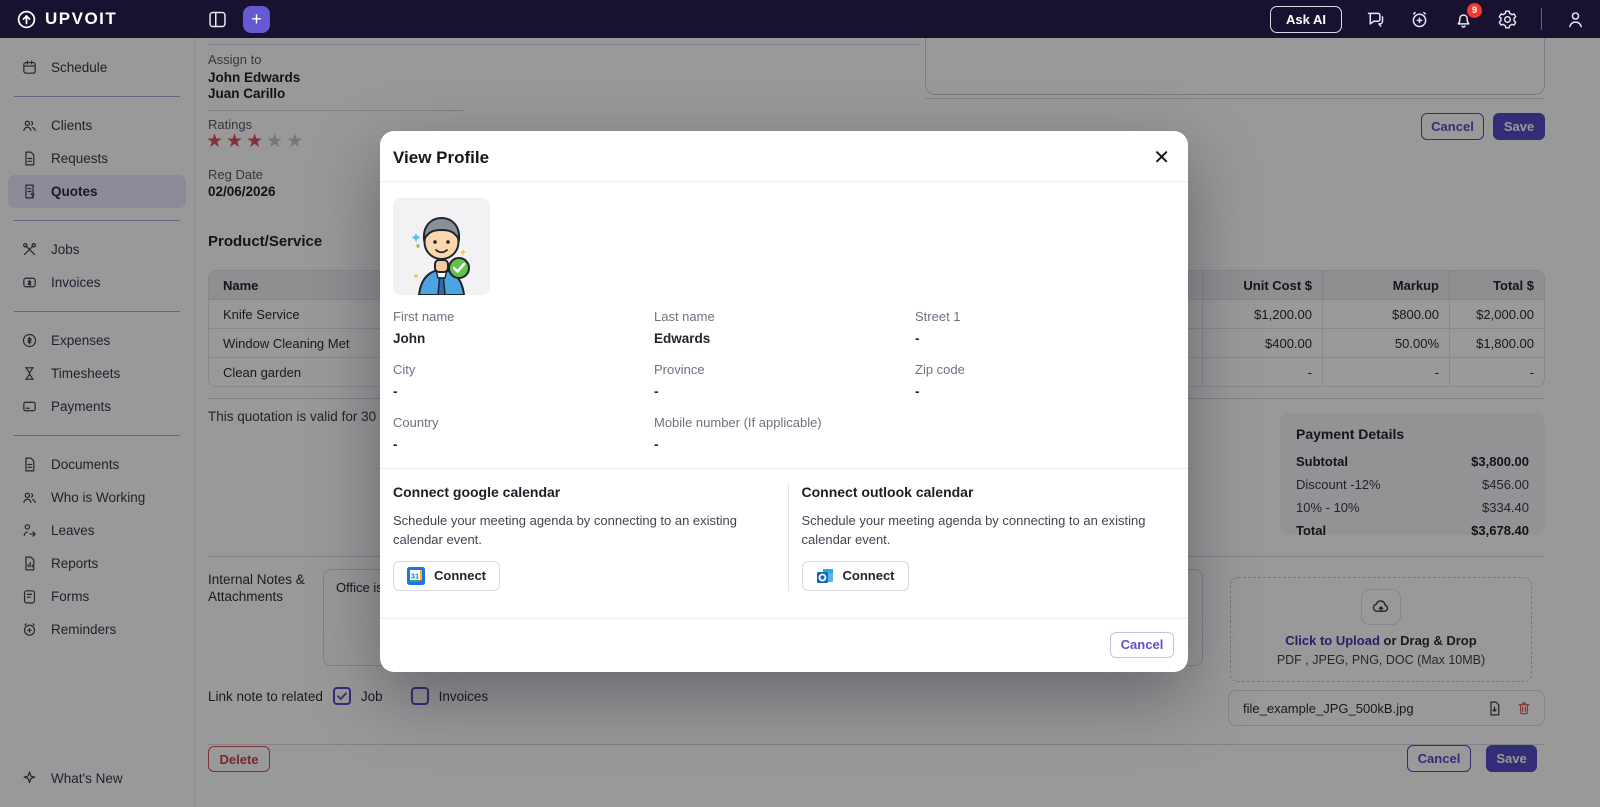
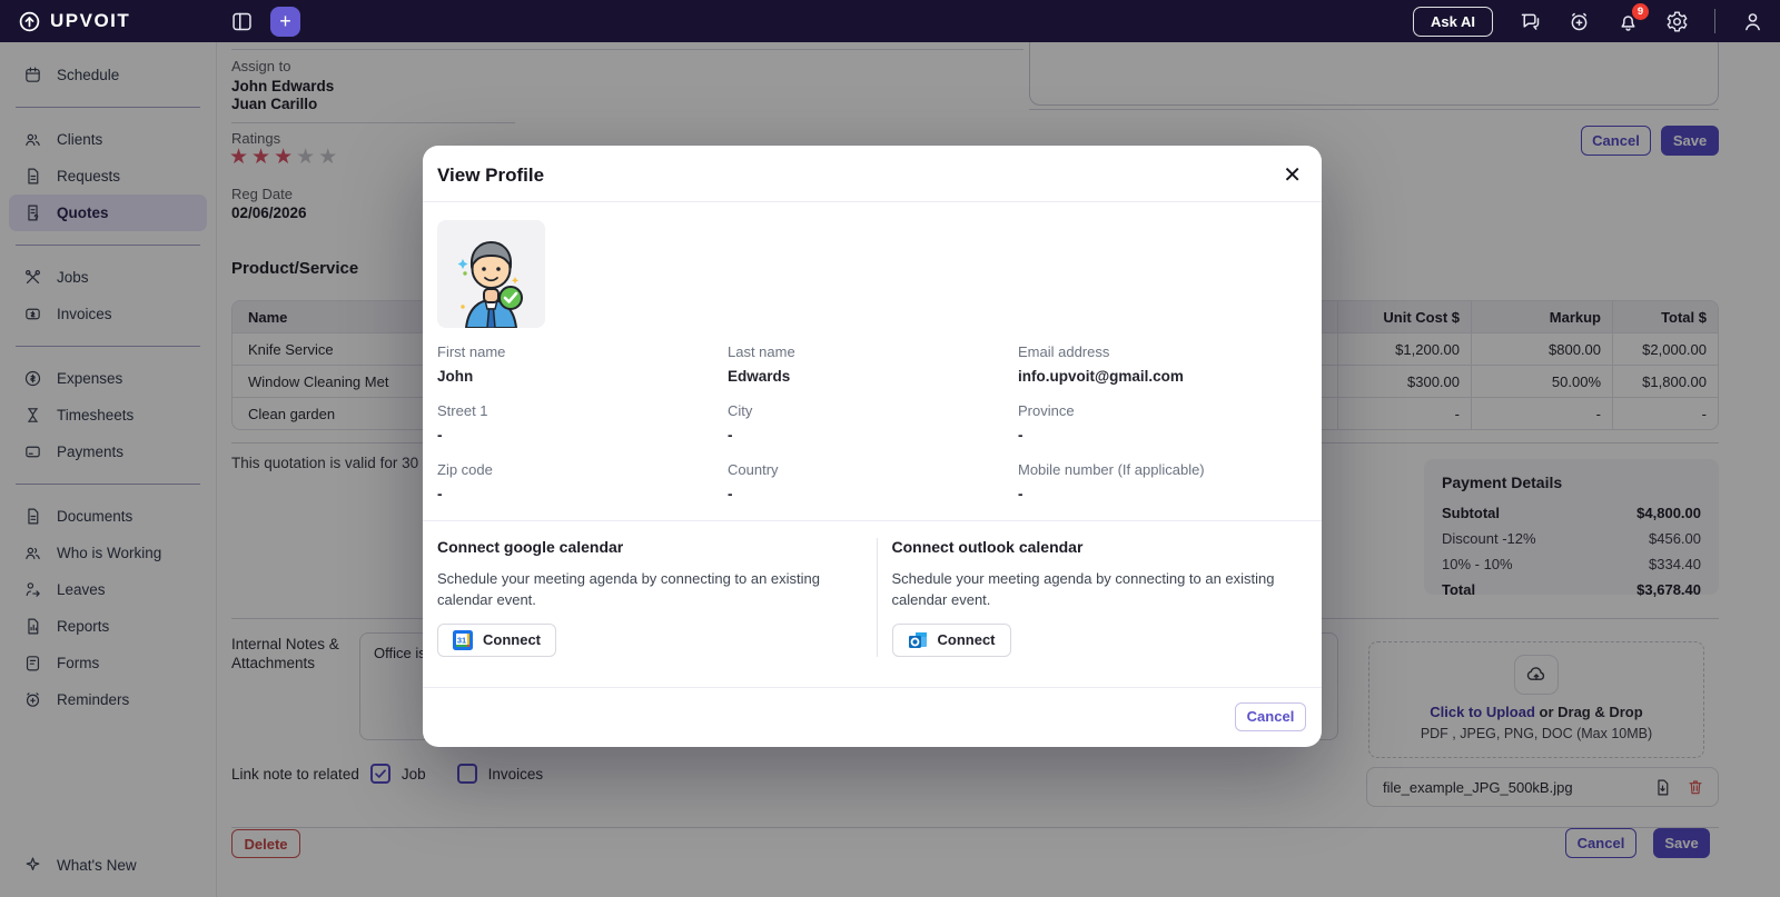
  UPVOIT
  +
  Ask AI
  9
  Schedule
  Clients
  Requests
  Quotes
  Jobs
  Invoices
  Expenses
  Timesheets
  Payments
  Documents
  Who is Working
  Leaves
  Reports
  Forms
  Reminders
  What's New
  Assign to
  John Edwards
  Juan Carillo
  Cancel
  Save
  Ratings
  ★★★★★
  Reg Date
  02/06/2026
  Product/Service
  Name
  Unit Cost $
  Markup
  Total $
  Knife Service
  $1,200.00
  $800.00
  $2,000.00
  Window Cleaning Met
- $400.00
+ $300.00
  50.00%
  $1,800.00
  Clean garden
  -
  -
  -
  This quotation is valid for 30
  Payment Details
  Subtotal
- $3,800.00
+ $4,800.00
  Discount -12%
  $456.00
  10% - 10%
  $334.40
  Total
  $3,678.40
  Internal Notes & Attachments
  Office i
  Click to Upload or Drag & Drop
  PDF , JPEG, PNG, DOC (Max 10MB)
  file_example_JPG_500kB.jpg
  Link note to related
  Job
  Invoices
  Delete
  Cancel
  Save
  View Profile
  ✕
  First name
  John
  Last name
  Edwards
+ Email address
+ info.upvoit@gmail.com
  Street 1
  -
  City
  -
  Province
  -
  Zip code
  -
  Country
  -
  Mobile number (If applicable)
  -
  Connect google calendar
  Schedule your meeting agenda by connecting to an existing calendar event.
  31
  Connect
  Connect outlook calendar
  Schedule your meeting agenda by connecting to an existing calendar event.
  Connect
  Cancel
